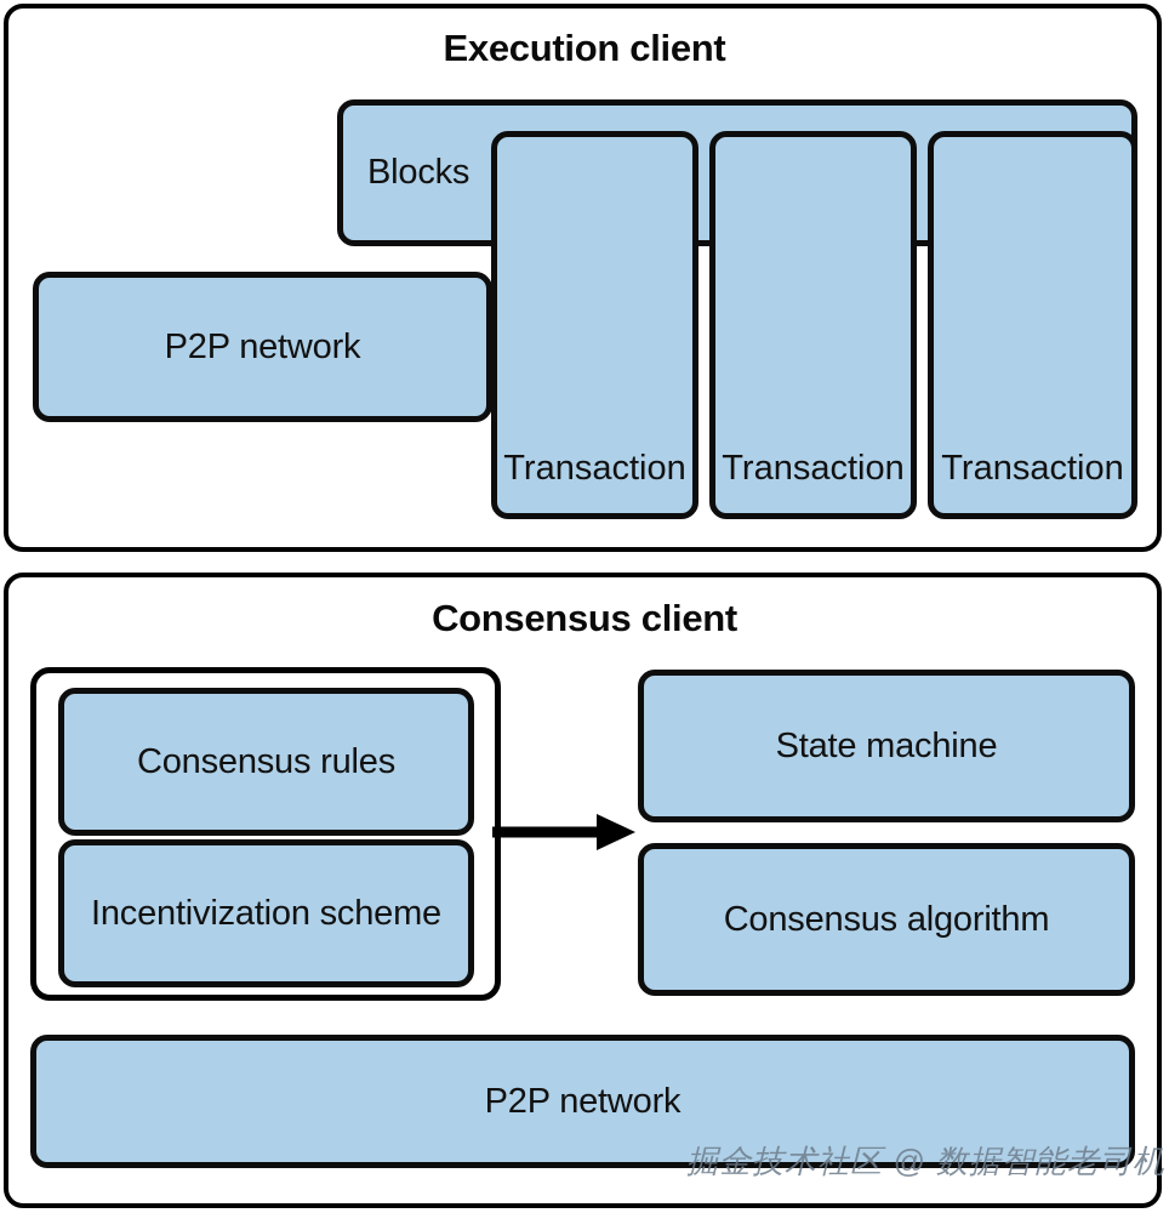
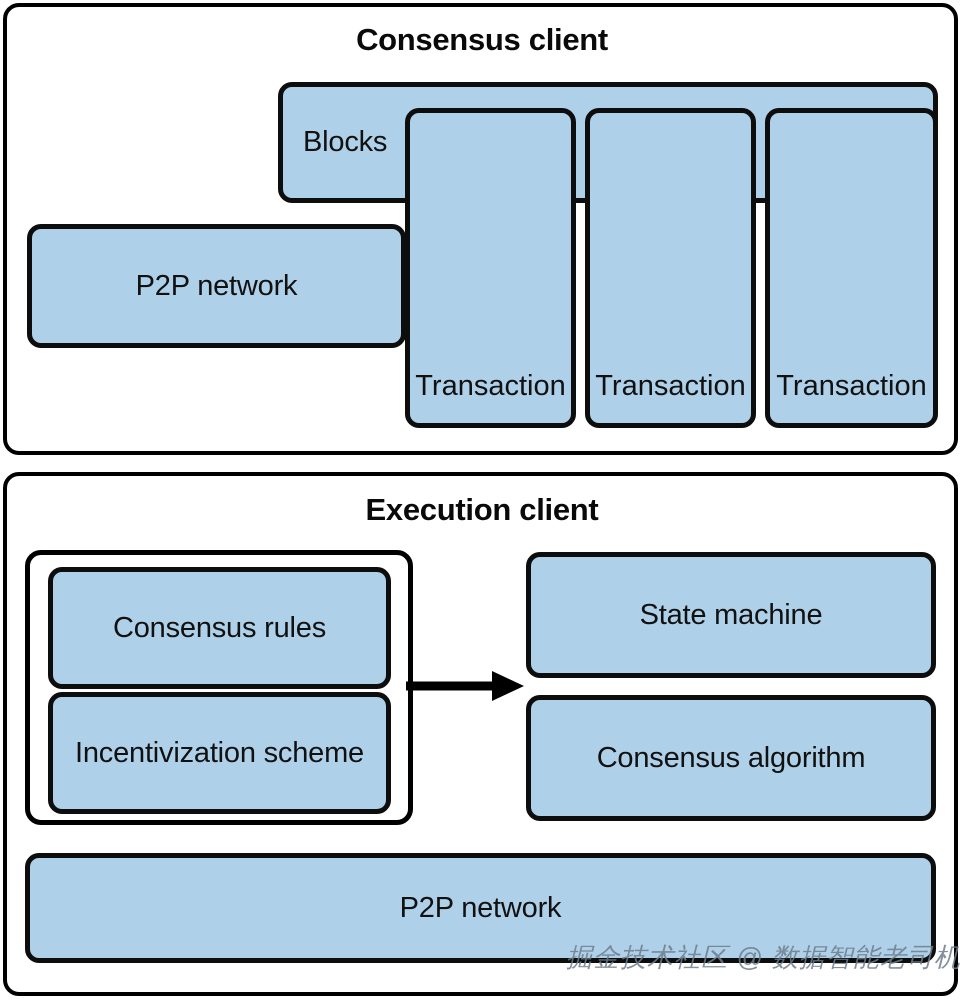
- Execution client
+ Consensus client
  Blocks
  P2P network
  Transaction
  Transaction
  Transaction
- Consensus client
+ Execution client
  Consensus rules
  Incentivization scheme
  State machine
  Consensus algorithm
  P2P network
  掘金技术社区 @ 数据智能老司机
